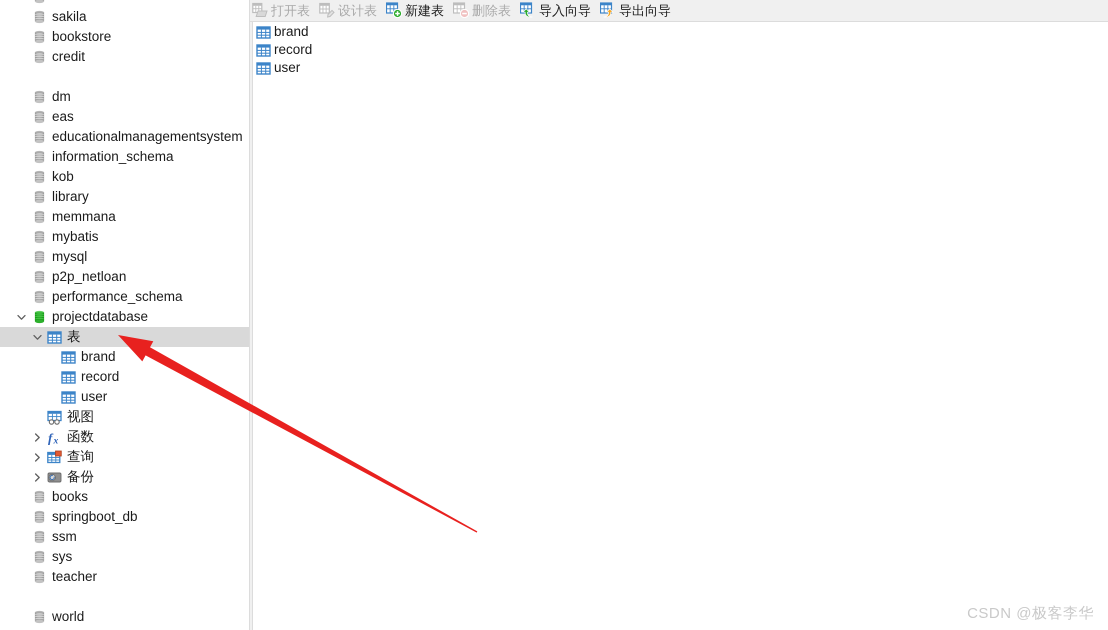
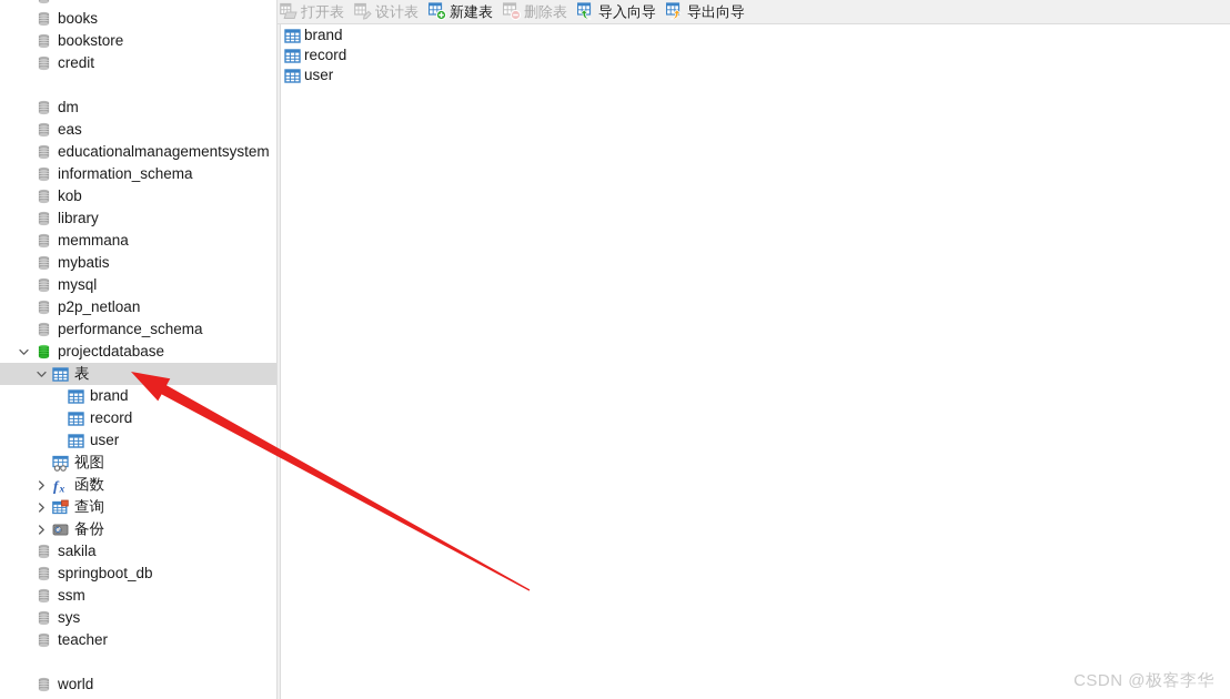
- sakila
+ books
  bookstore
  credit
  dm
  eas
  educationalmanagementsystem
  information_schema
  kob
  library
  memmana
  mybatis
  mysql
  p2p_netloan
  performance_schema
  projectdatabase
  表
  brand
  record
  user
  视图
  f
  x
  函数
  查询
  备份
- books
+ sakila
  springboot_db
  ssm
  sys
  teacher
  world
  打开表 设计表 新建表 删除表 导入向导 导出向导
  brand
  record
  user
  CSDN @极客李华
